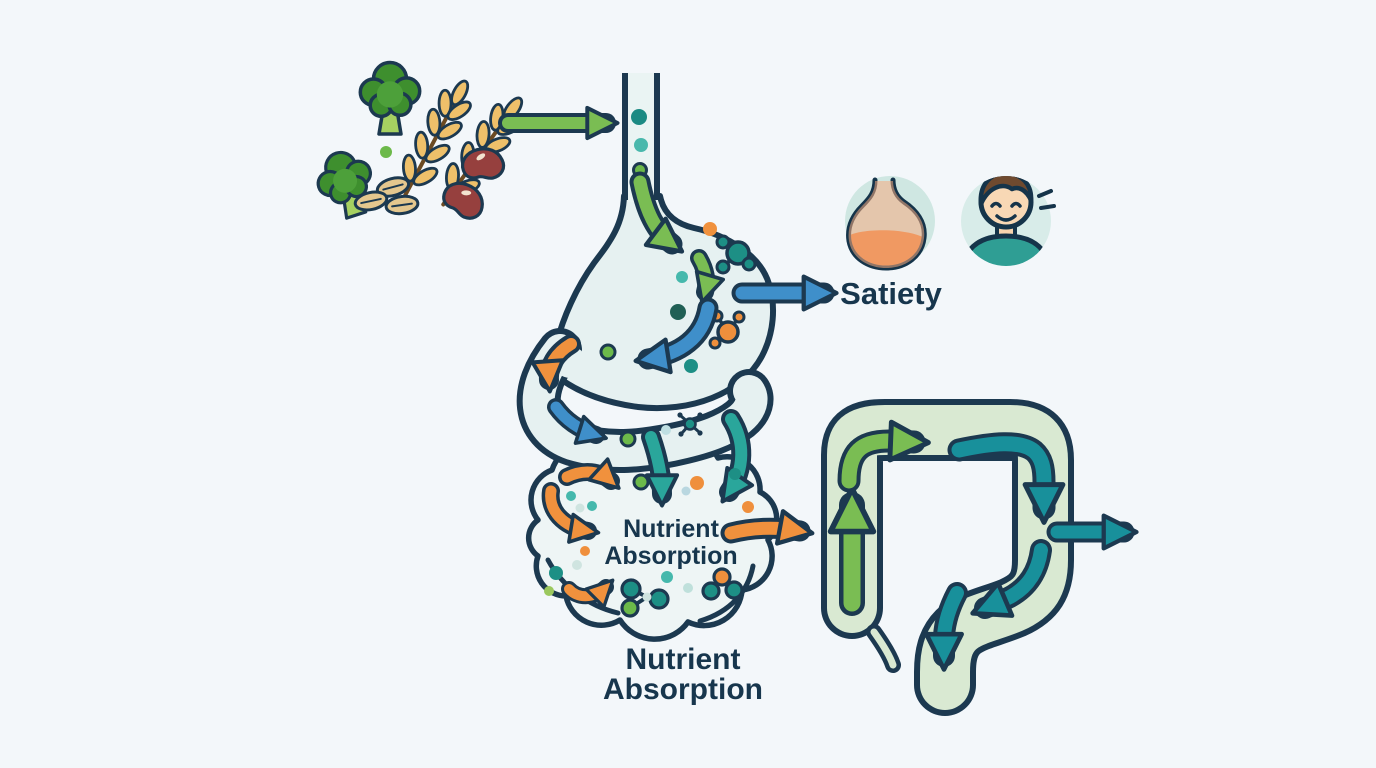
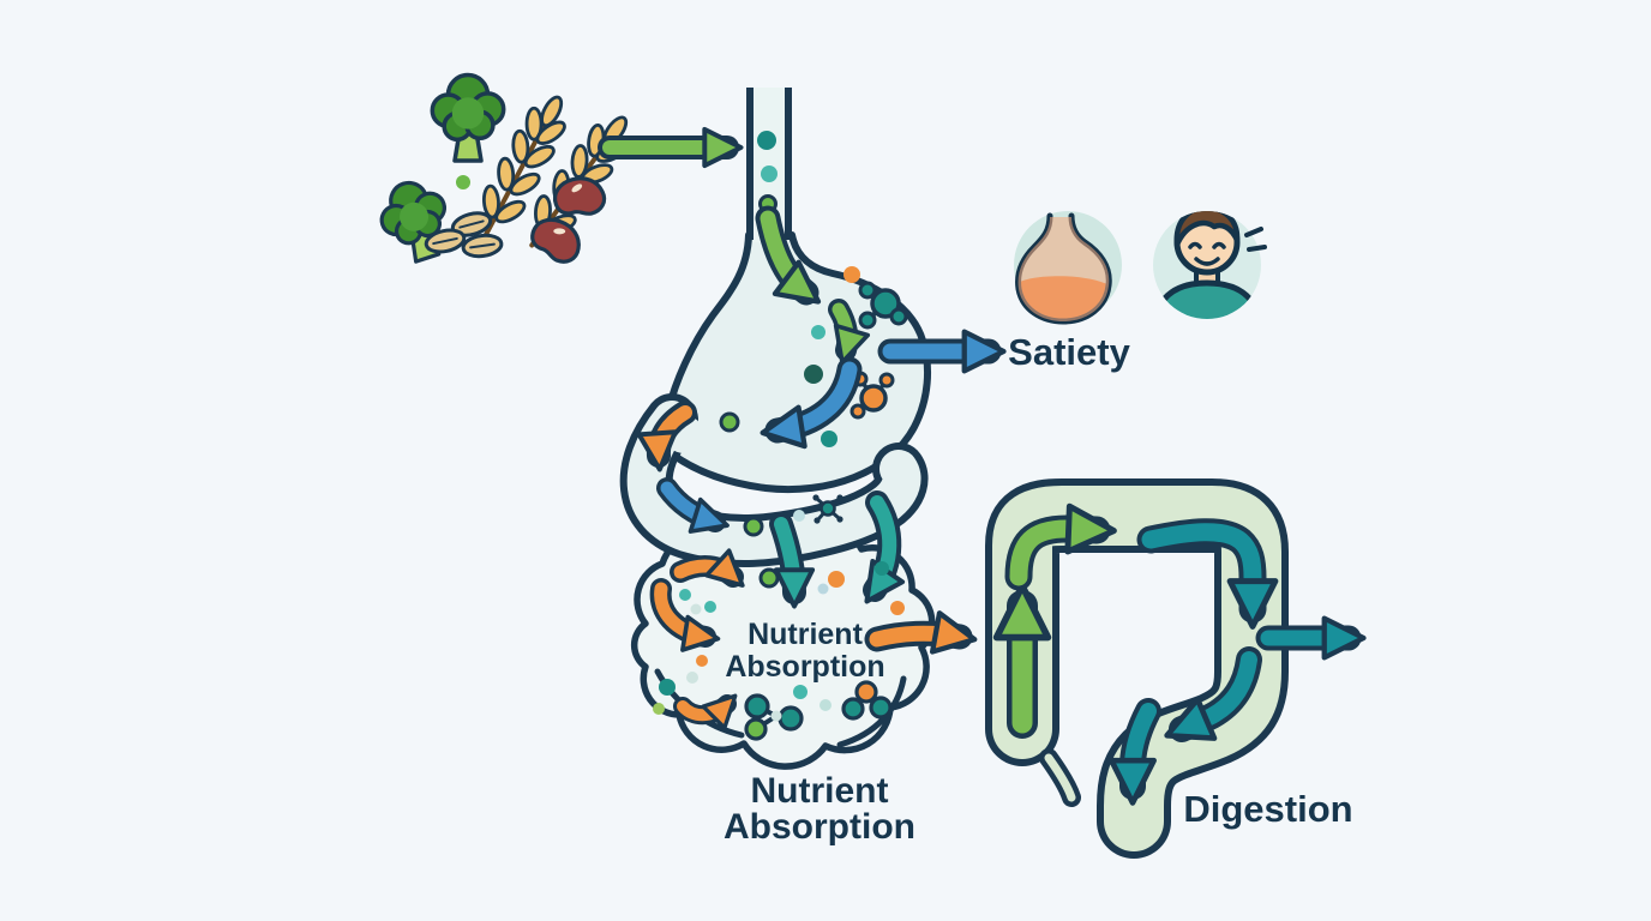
  Satiety
  Nutrient
  Absorption
  Nutrient
  Absorption
+ Digestion
